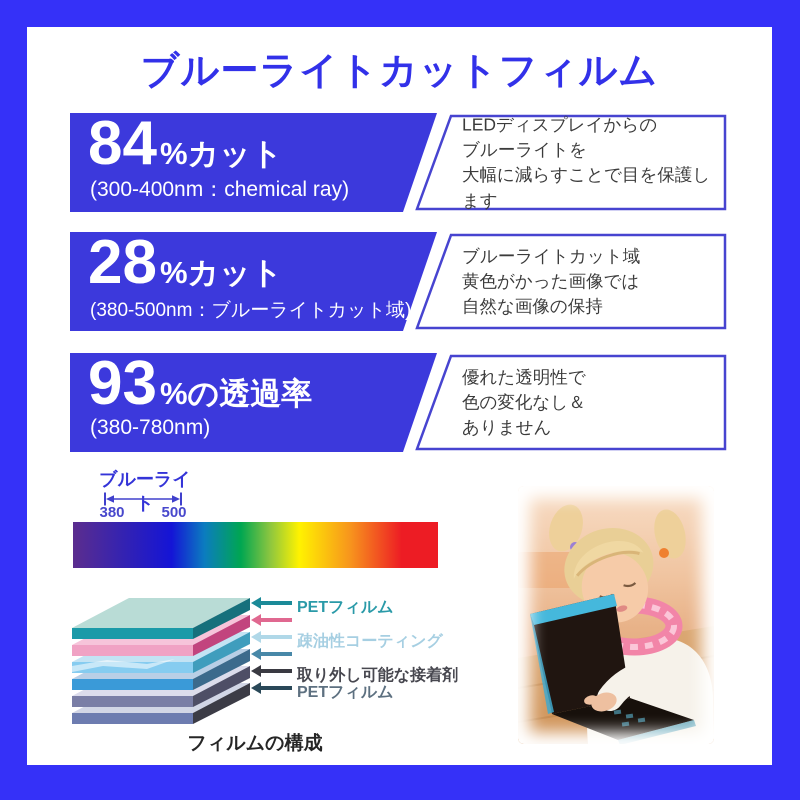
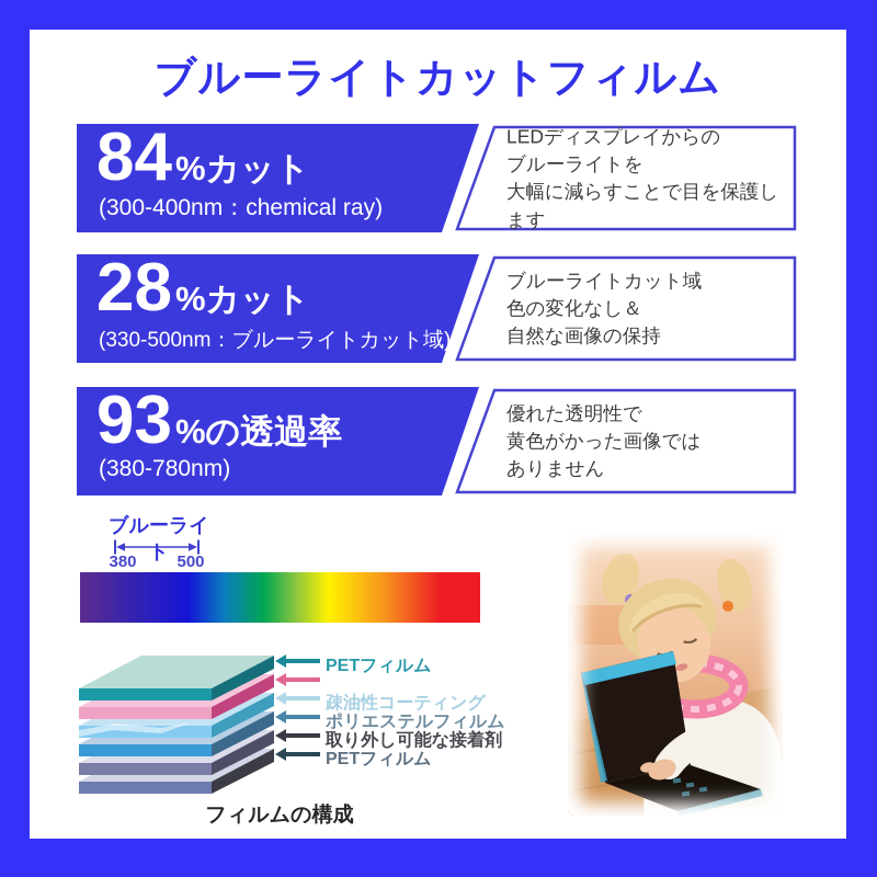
  ブルーライトカットフィルム
  84
  %カット
  (300-400nm：chemical ray)
  LEDディスプレイからの
  ブルーライトを
  大幅に減らすことで目を保護します
  28
  %カット
- (380-500nm：ブルーライトカット域)
+ (330-500nm：ブルーライトカット域)
  ブルーライトカット域
- 黄色がかった画像では
+ 色の変化なし＆
  自然な画像の保持
  93
  %の透過率
  (380-780nm)
  優れた透明性で
- 色の変化なし＆
+ 黄色がかった画像では
  ありません
  ブルーライト
  380
  500
  PETフィルム
  疎油性コーティング
+ ポリエステルフィルム
  取り外し可能な接着剤
  PETフィルム
  フィルムの構成
